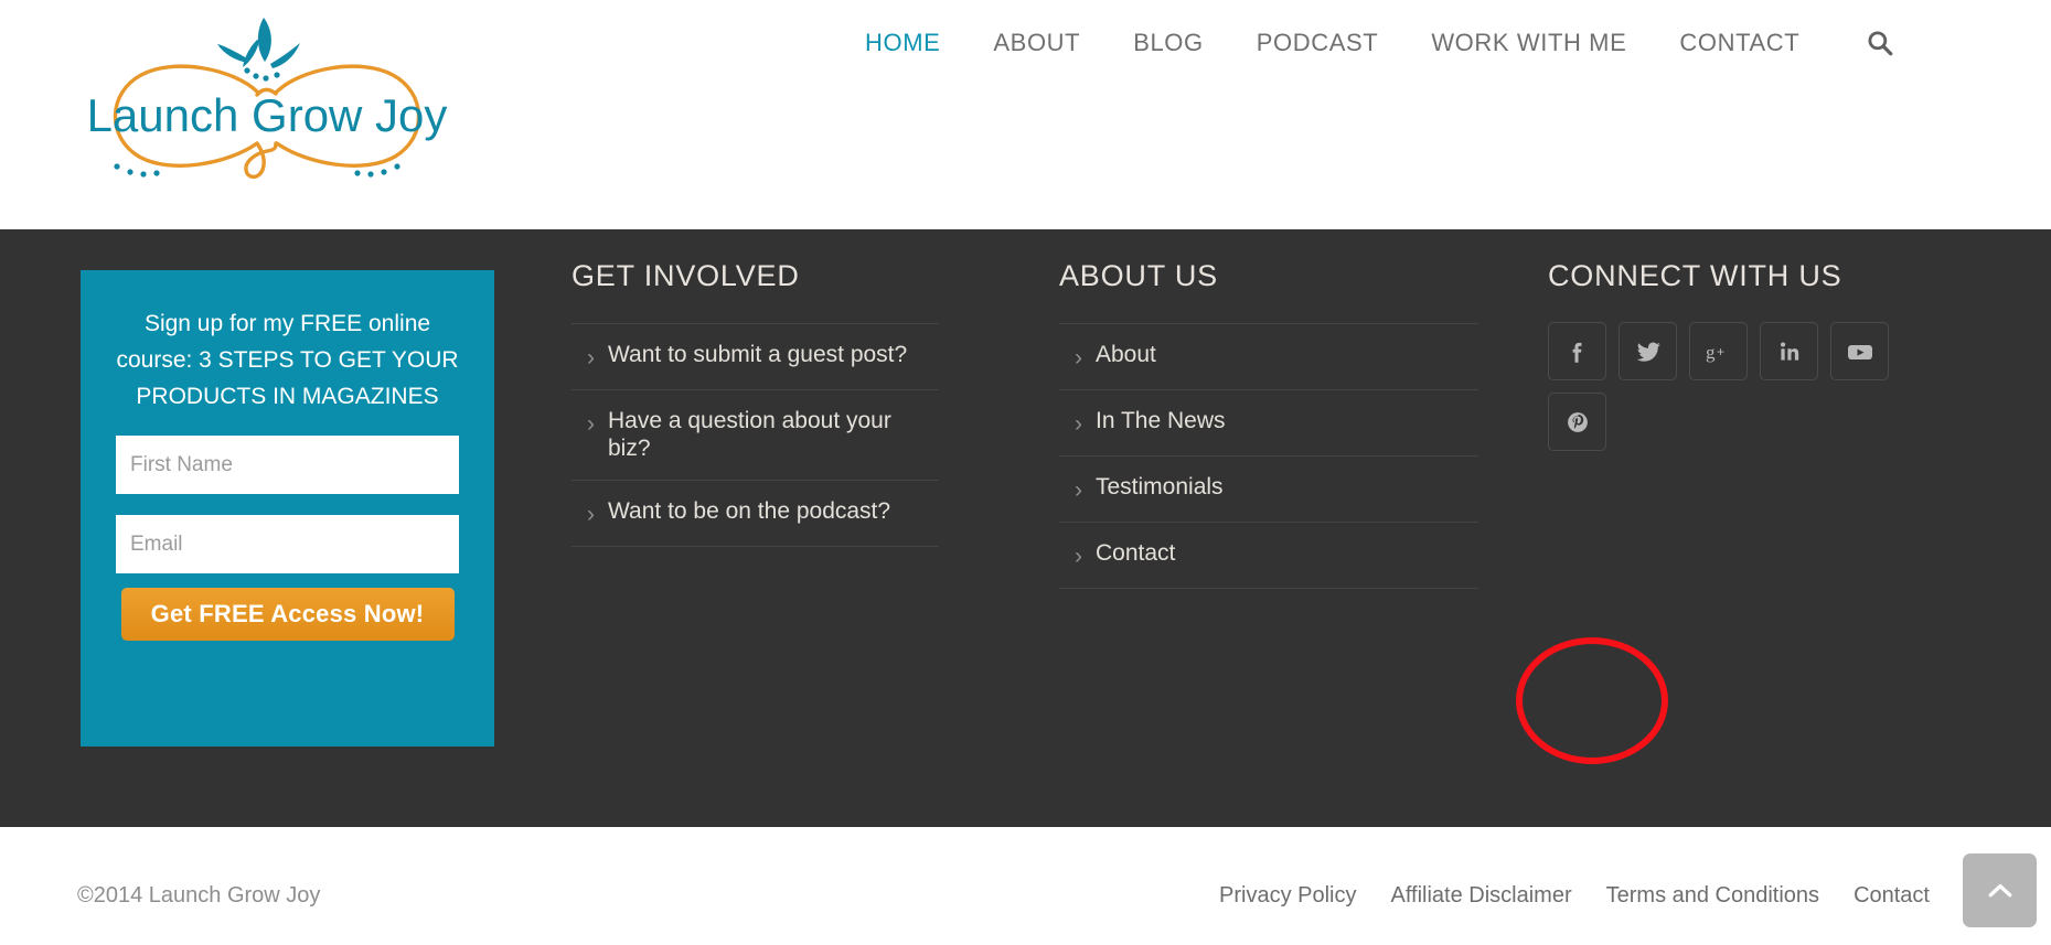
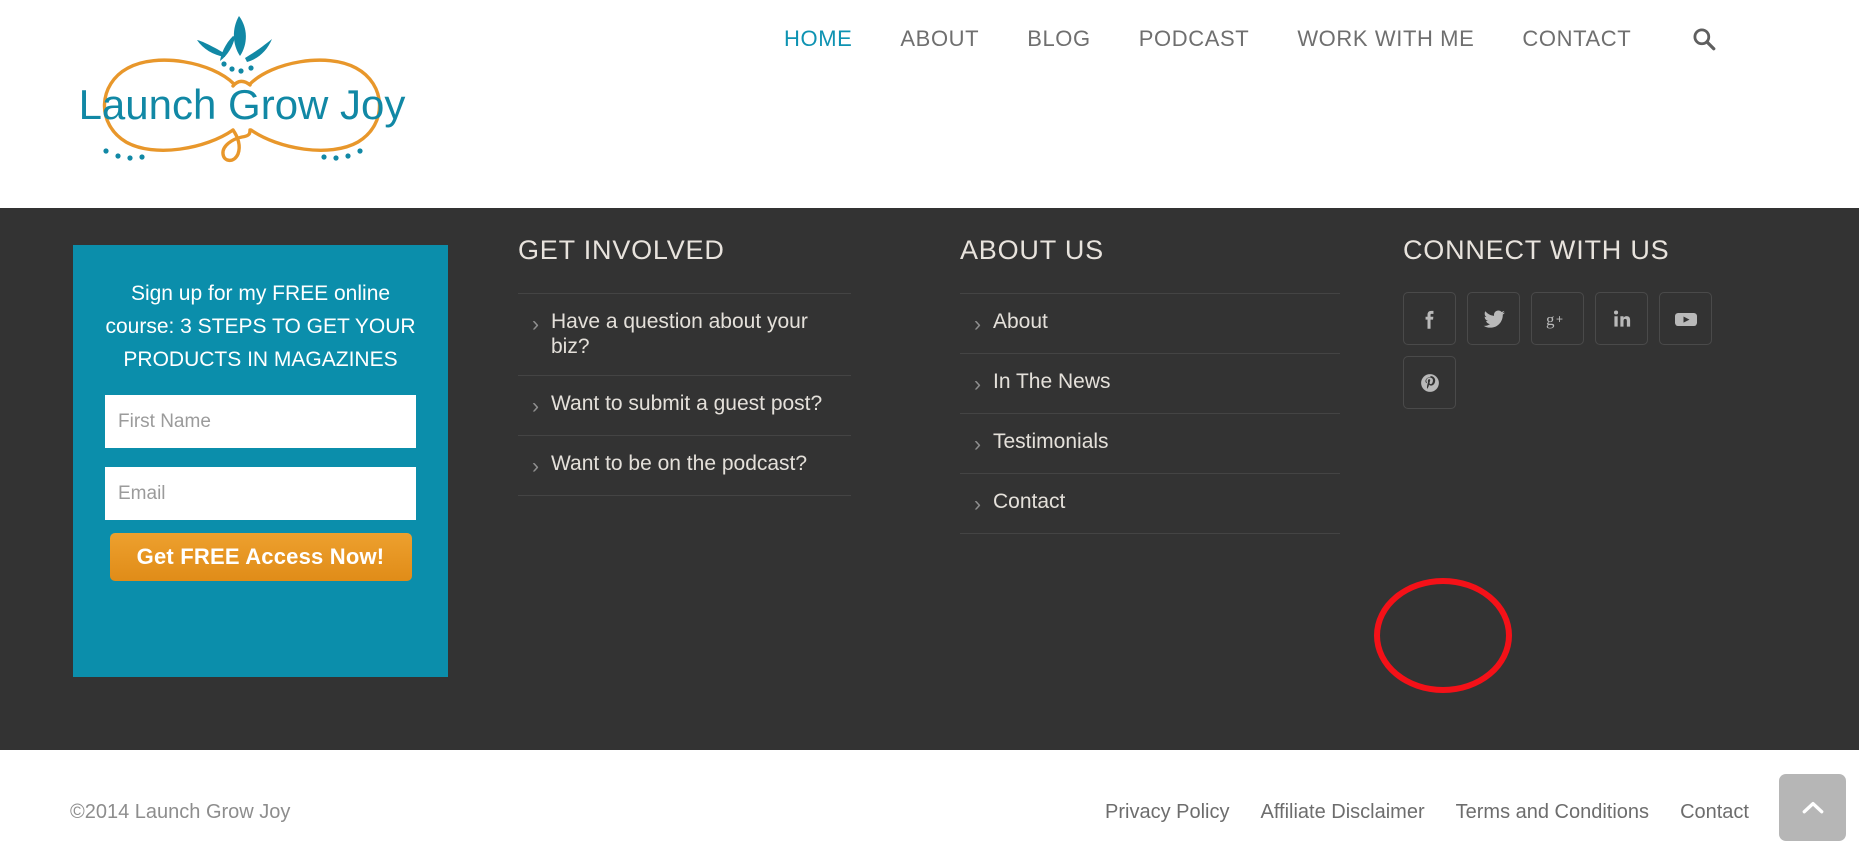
  Launch Grow Joy
  HOME
  ABOUT
  BLOG
  PODCAST
  WORK WITH ME
  CONTACT
  Sign up for my FREE online course: 3 STEPS TO GET YOUR PRODUCTS IN MAGAZINES
  First Name
  Email
  Get FREE Access Now!
  GET INVOLVED
  ›
- Want to submit a guest post?
+ Have a question about your biz?
  ›
- Have a question about your biz?
+ Want to submit a guest post?
  ›
  Want to be on the podcast?
  ABOUT US
  ›
  About
  ›
  In The News
  ›
  Testimonials
  ›
  Contact
  CONNECT WITH US
  g
  +
  ©2014 Launch Grow Joy
  Privacy Policy
  Affiliate Disclaimer
  Terms and Conditions
  Contact
